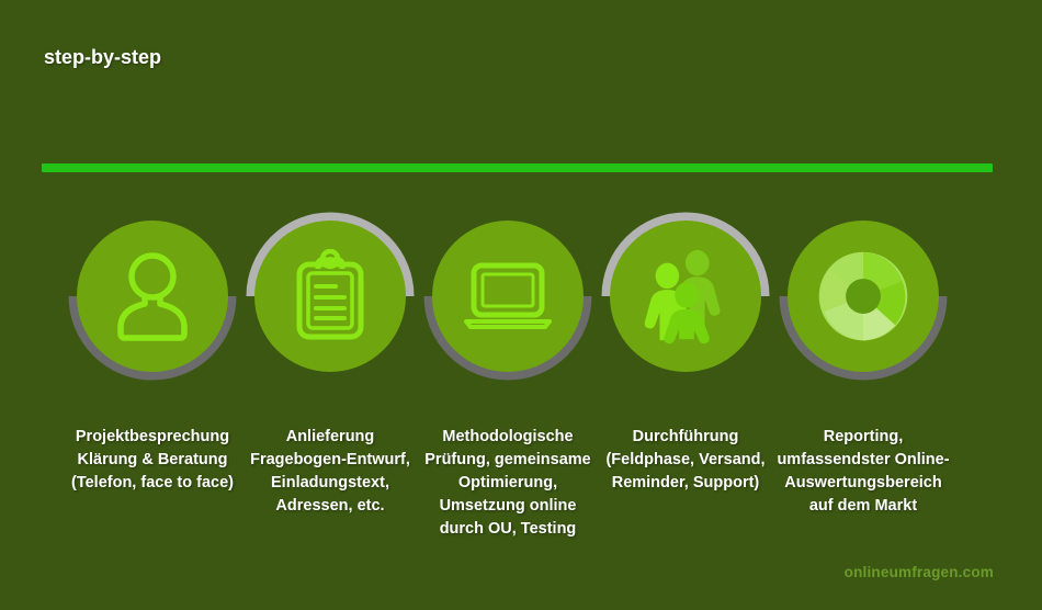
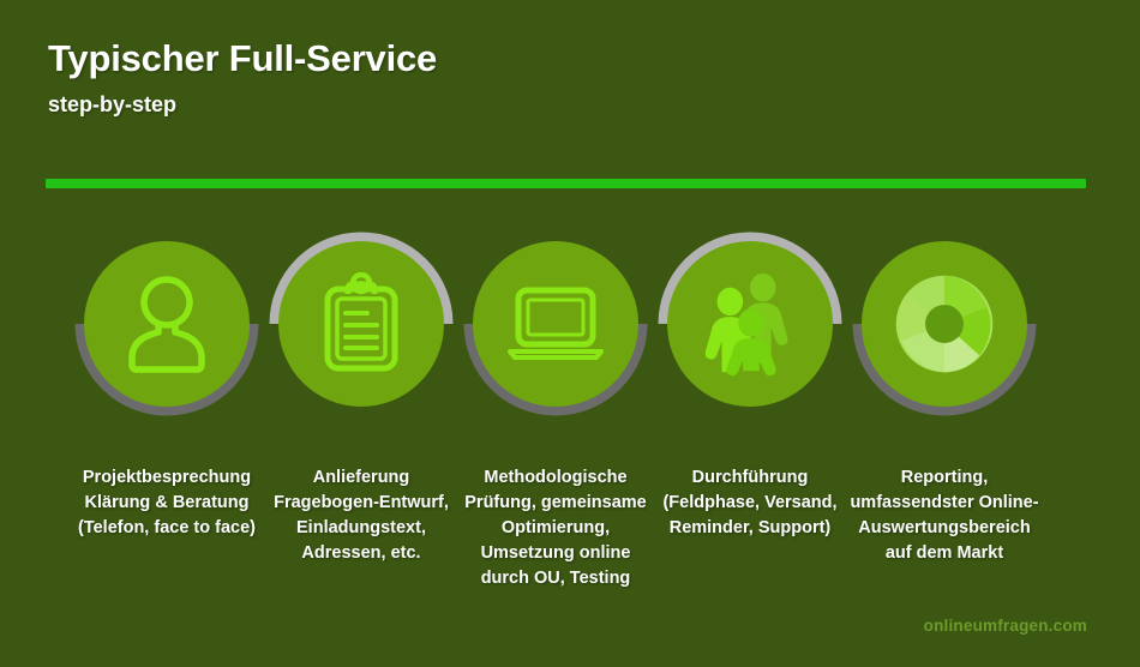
+ Typischer Full-Service
  step-by-step
  Projektbesprechung
  Klärung & Beratung
  (Telefon, face to face)
  Anlieferung
  Fragebogen-Entwurf,
  Einladungstext,
  Adressen, etc.
  Methodologische
  Prüfung, gemeinsame
  Optimierung,
  Umsetzung online
  durch OU, Testing
  Durchführung
  (Feldphase, Versand,
  Reminder, Support)
  Reporting,
  umfassendster Online-
  Auswertungsbereich
  auf dem Markt
  onlineumfragen.com
